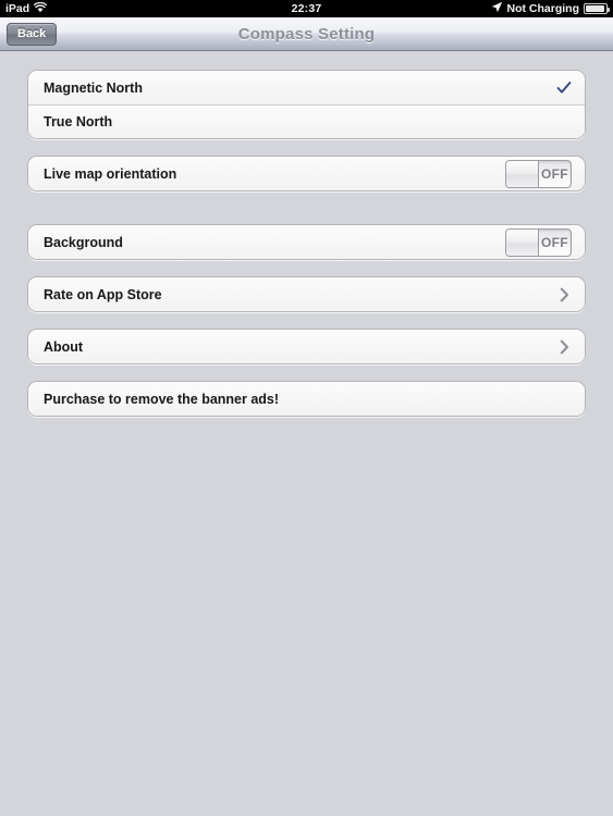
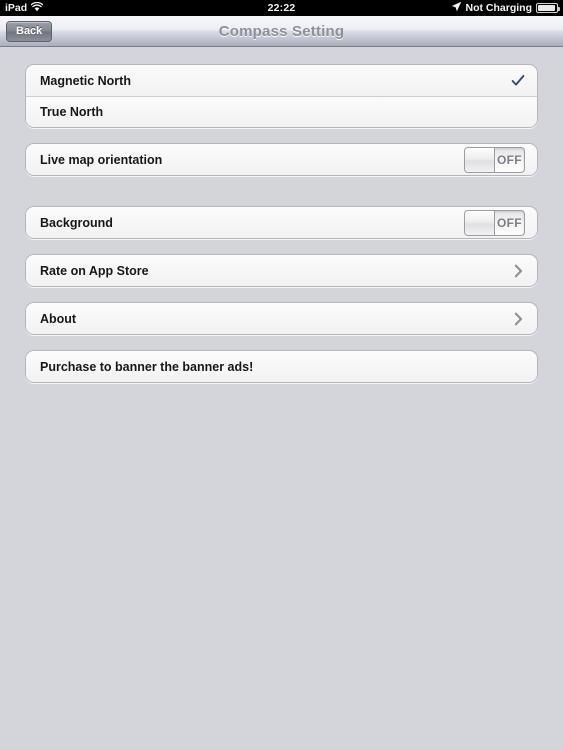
  iPad
- 22:37
+ 22:22
  Not Charging
  Back
  Compass Setting
  Magnetic North
  True North
  Live map orientation
  OFF
  Background
  OFF
  Rate on App Store
  About
- Purchase to remove the banner ads!
+ Purchase to banner the banner ads!
